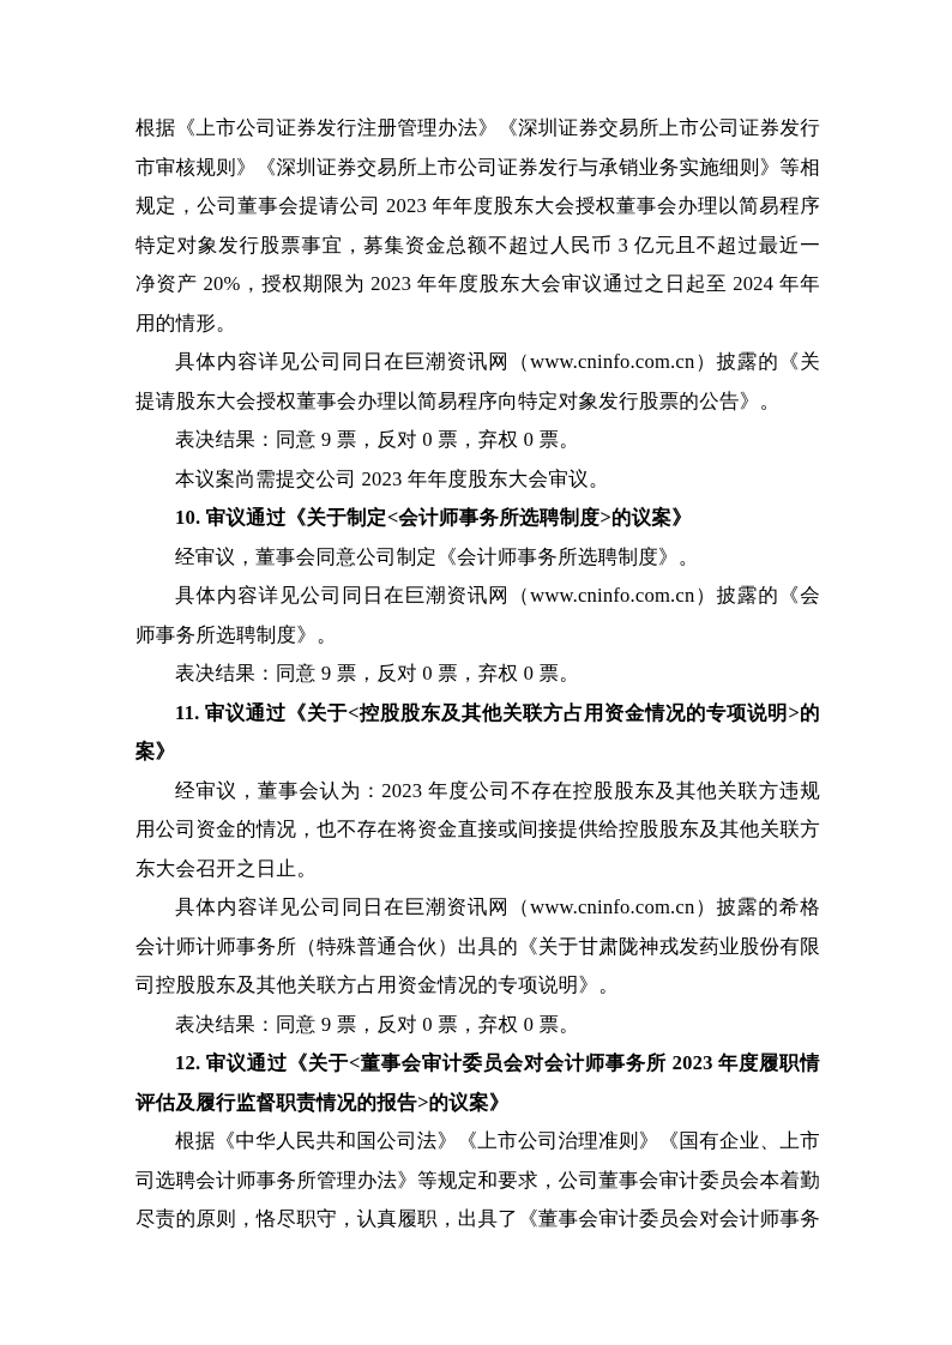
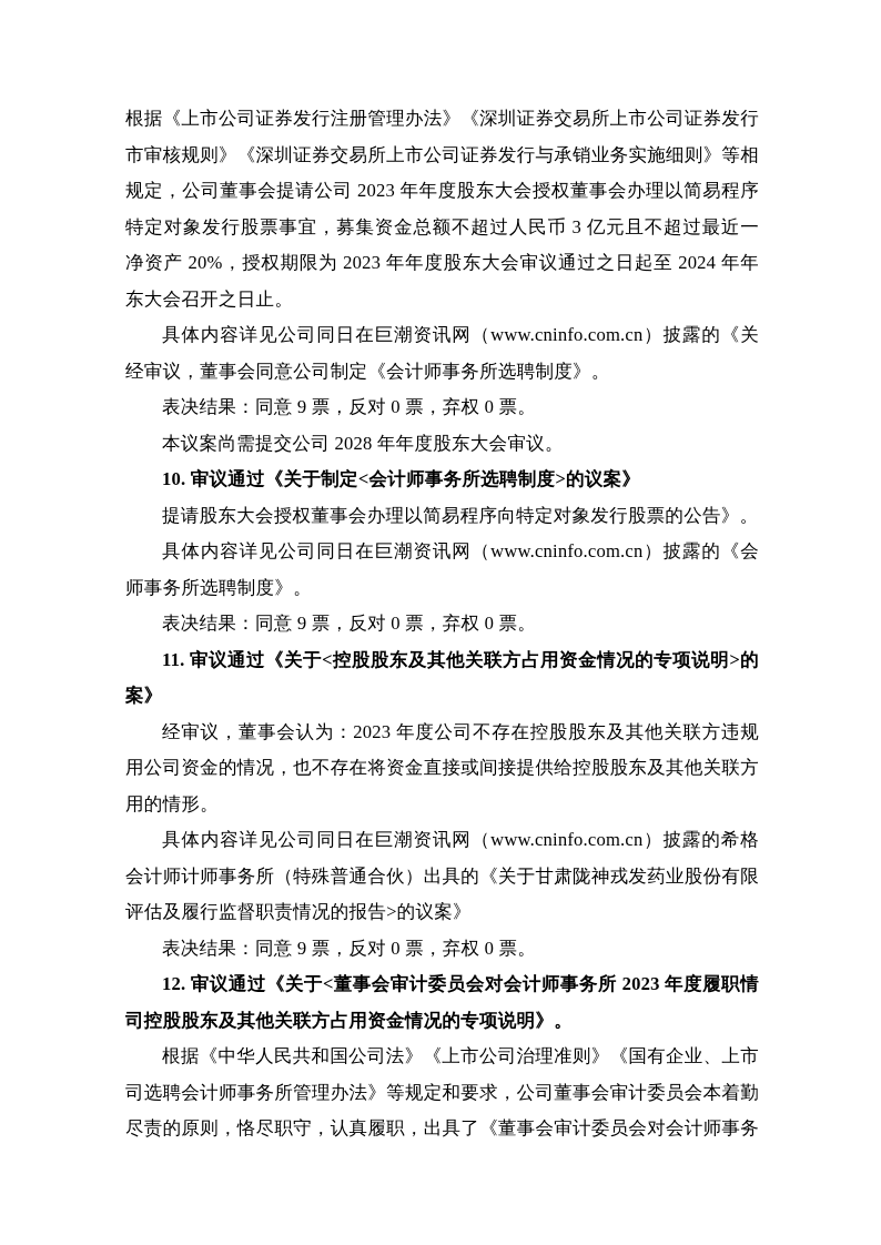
  根据《上市公司证券发行注册管理办法》《深圳证券交易所上市公司证券发行
  市审核规则》《深圳证券交易所上市公司证券发行与承销业务实施细则》等相
  规定，公司董事会提请公司 2023 年年度股东大会授权董事会办理以简易程序
  特定对象发行股票事宜，募集资金总额不超过人民币 3 亿元且不超过最近一
  净资产 20%，授权期限为 2023 年年度股东大会审议通过之日起至 2024 年年
- 用的情形。
+ 东大会召开之日止。
  具体内容详见公司同日在巨潮资讯网（www.cninfo.com.cn）披露的《关
- 提请股东大会授权董事会办理以简易程序向特定对象发行股票的公告》。
+ 经审议，董事会同意公司制定《会计师事务所选聘制度》。
  表决结果：同意 9 票，反对 0 票，弃权 0 票。
- 本议案尚需提交公司 2023 年年度股东大会审议。
+ 本议案尚需提交公司 2028 年年度股东大会审议。
  10. 审议通过《关于制定<会计师事务所选聘制度>的议案》
- 经审议，董事会同意公司制定《会计师事务所选聘制度》。
+ 提请股东大会授权董事会办理以简易程序向特定对象发行股票的公告》。
  具体内容详见公司同日在巨潮资讯网（www.cninfo.com.cn）披露的《会
  师事务所选聘制度》。
  表决结果：同意 9 票，反对 0 票，弃权 0 票。
  11. 审议通过《关于<控股股东及其他关联方占用资金情况的专项说明>的
  案》
  经审议，董事会认为：2023 年度公司不存在控股股东及其他关联方违规
  用公司资金的情况，也不存在将资金直接或间接提供给控股股东及其他关联方
- 东大会召开之日止。
+ 用的情形。
  具体内容详见公司同日在巨潮资讯网（www.cninfo.com.cn）披露的希格
  会计师计师事务所（特殊普通合伙）出具的《关于甘肃陇神戎发药业股份有限
- 司控股股东及其他关联方占用资金情况的专项说明》。
+ 评估及履行监督职责情况的报告>的议案》
  表决结果：同意 9 票，反对 0 票，弃权 0 票。
  12. 审议通过《关于<董事会审计委员会对会计师事务所 2023 年度履职情
- 评估及履行监督职责情况的报告>的议案》
+ 司控股股东及其他关联方占用资金情况的专项说明》。
  根据《中华人民共和国公司法》《上市公司治理准则》《国有企业、上市
  司选聘会计师事务所管理办法》等规定和要求，公司董事会审计委员会本着勤
  尽责的原则，恪尽职守，认真履职，出具了《董事会审计委员会对会计师事务
